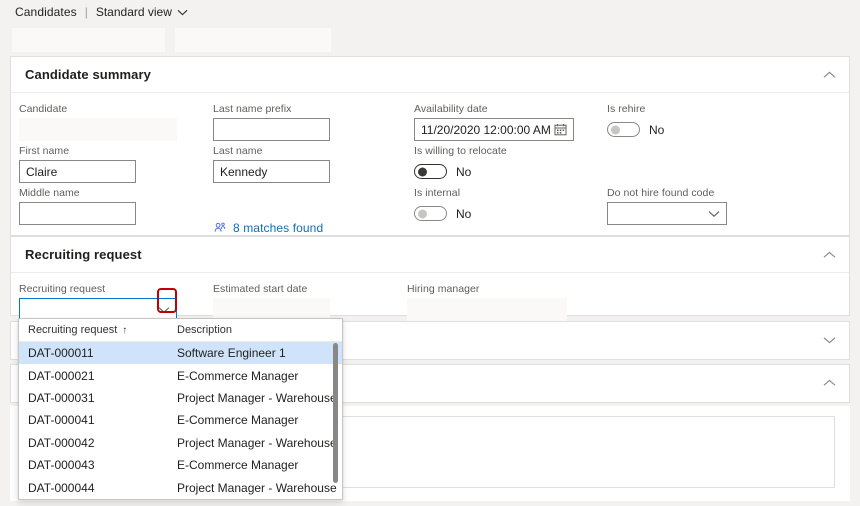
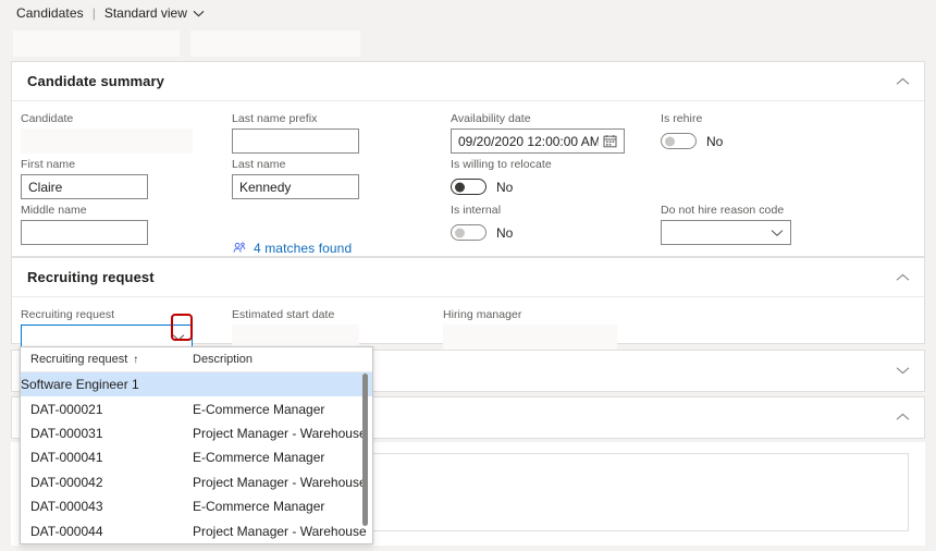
  Candidates
  |
  Standard view
  Candidate summary
  Candidate
  First name
  Claire
  Middle name
  Last name prefix
  Last name
  Kennedy
- 8 matches found
+ 4 matches found
  Availability date
- 11/20/2020 12:00:00 AM
+ 09/20/2020 12:00:00 AM
  Is willing to relocate
  No
  Is internal
  No
  Is rehire
  No
- Do not hire found code
+ Do not hire reason code
  Recruiting request
  Recruiting request
  Estimated start date
  Hiring manager
  Recruiting request
  ↑
  Description
- DAT-000011
  Software Engineer 1
  DAT-000021
  E-Commerce Manager
  DAT-000031
  Project Manager - Warehous
  DAT-000041
  E-Commerce Manager
  DAT-000042
  Project Manager - Warehous
  DAT-000043
  E-Commerce Manager
  DAT-000044
  Project Manager - Warehouse
